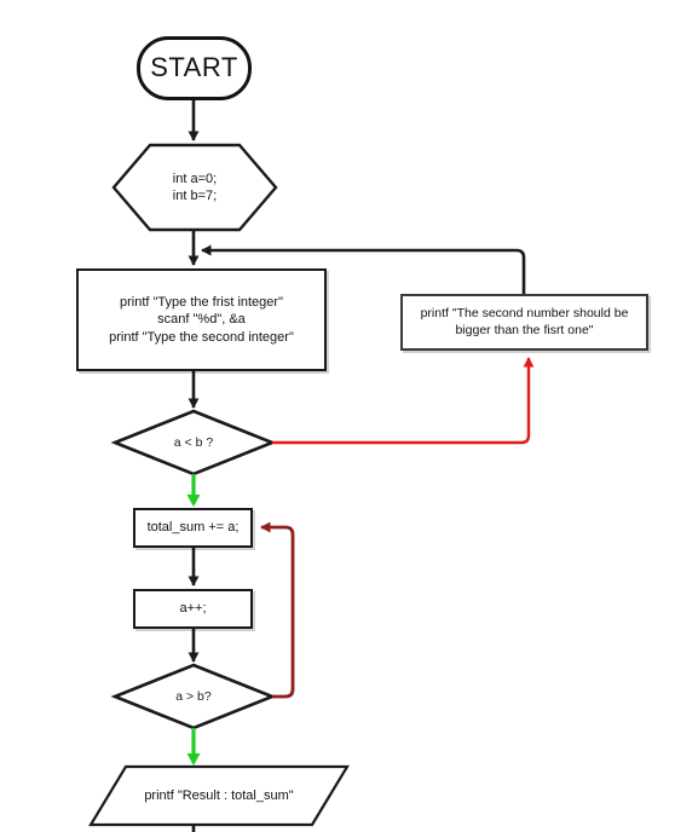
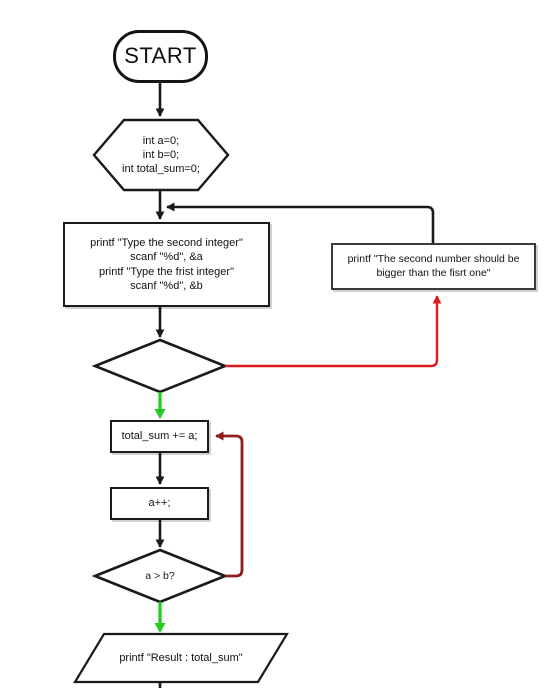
  START
  int a=0;
- int b=7;
+ int b=0;
+ int total_sum=0;
- printf "Type the frist integer"
+ printf "Type the second integer"
  scanf "%d", &a
- printf "Type the second integer"
+ printf "Type the frist integer"
+ scanf "%d", &b
  printf "The second number should be
  bigger than the fisrt one"
- a < b ?
  total_sum += a;
  a++;
  a > b?
  printf "Result : total_sum"
